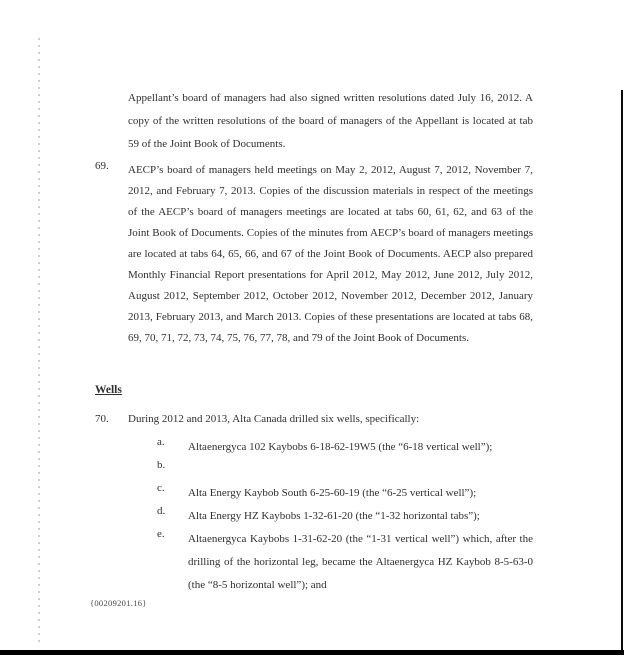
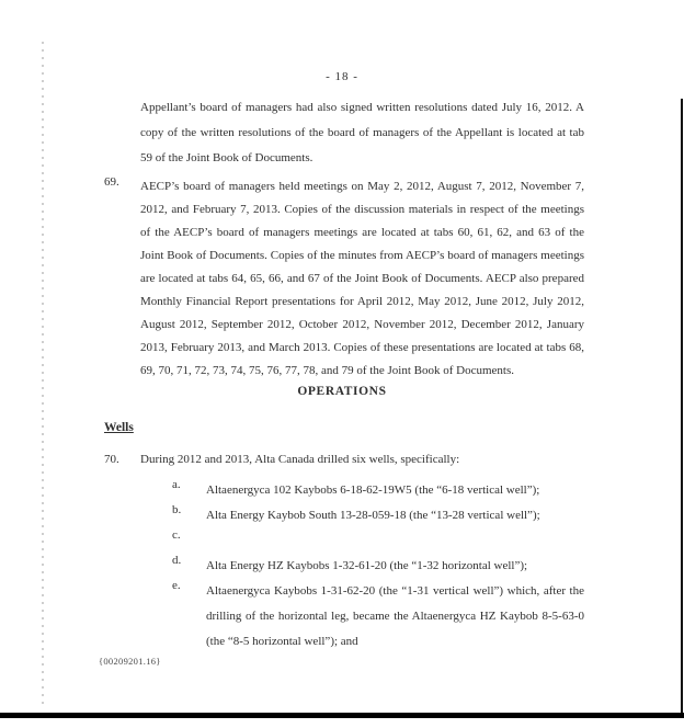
+ - 18 -
  Appellant’s board of managers had also signed written resolutions dated July 16, 2012. A copy of the written resolutions of the board of managers of the Appellant is located at tab 59 of the Joint Book of Documents.
  69.
  AECP’s board of managers held meetings on May 2, 2012, August 7, 2012, November 7, 2012, and February 7, 2013. Copies of the discussion materials in respect of the meetings of the AECP’s board of managers meetings are located at tabs 60, 61, 62, and 63 of the Joint Book of Documents. Copies of the minutes from AECP’s board of managers meetings are located at tabs 64, 65, 66, and 67 of the Joint Book of Documents. AECP also prepared Monthly Financial Report presentations for April 2012, May 2012, June 2012, July 2012, August 2012, September 2012, October 2012, November 2012, December 2012, January 2013, February 2013, and March 2013. Copies of these presentations are located at tabs 68, 69, 70, 71, 72, 73, 74, 75, 76, 77, 78, and 79 of the Joint Book of Documents.
+ OPERATIONS
  Wells
  70.
  During 2012 and 2013, Alta Canada drilled six wells, specifically:
  a.
  Altaenergyca 102 Kaybobs 6-18-62-19W5 (the “6-18 vertical well”);
  b.
+ Alta Energy Kaybob South 13-28-059-18 (the “13-28 vertical well”);
  c.
- Alta Energy Kaybob South 6-25-60-19 (the “6-25 vertical well”);
  d.
- Alta Energy HZ Kaybobs 1-32-61-20 (the “1-32 horizontal tabs”);
+ Alta Energy HZ Kaybobs 1-32-61-20 (the “1-32 horizontal well”);
  e.
  Altaenergyca Kaybobs 1-31-62-20 (the “1-31 vertical well”) which, after the drilling of the horizontal leg, became the Altaenergyca HZ Kaybob 8-5-63-0 (the “8-5 horizontal well”); and
  {00209201.16}
